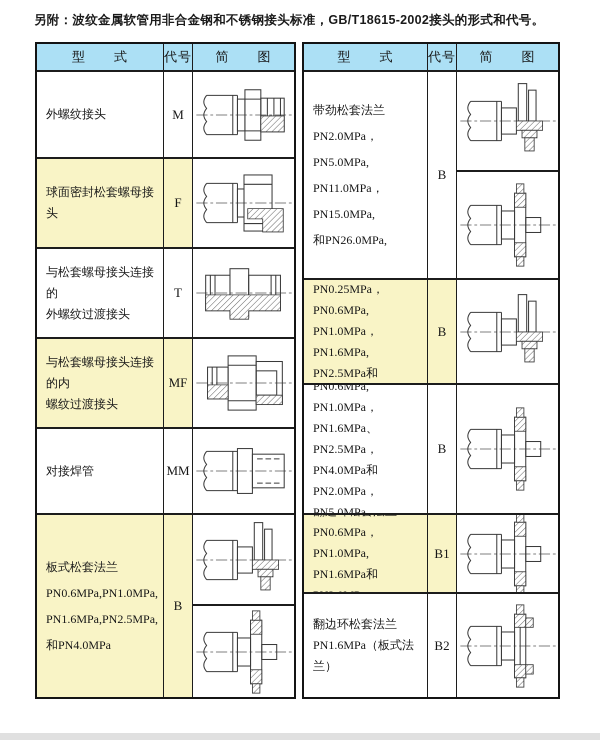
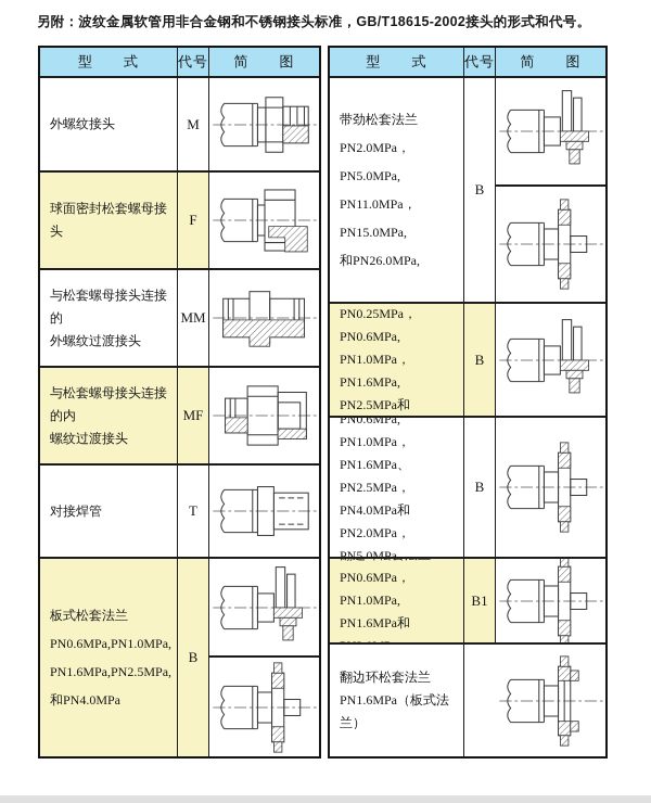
  另附：波纹金属软管用非合金钢和不锈钢接头标准，GB/T18615-2002接头的形式和代号。
  型 式
  代号
  简 图
  外螺纹接头
  M
  球面密封松套螺母接头
  F
  与松套螺母接头连接的
  外螺纹过渡接头
- T
+ MM
  与松套螺母接头连接的内
  螺纹过渡接头
  MF
  对接焊管
- MM
+ T
  板式松套法兰
  PN0.6MPa,PN1.0MPa,
  PN1.6MPa,PN2.5MPa,
  和PN4.0MPa
  B
  型 式
  代号
  简 图
  带劲松套法兰
  PN2.0MPa，PN5.0MPa,
  PN11.0MPa，PN15.0MPa,
  和PN26.0MPa,
  B
  PN0.25MPa，PN0.6MPa,
  PN1.0MPa，PN1.6MPa,
  B
  PN1.0MPa，PN1.6MPa、
  PN2.5MPa，PN4.0MPa和
  PN2.0MPa，PN5.0MPa,
  B
  PN0.6MPa，PN1.0MPa,
  B1
  翻边环松套法兰
  PN1.6MPa（板式法兰）
- B2
